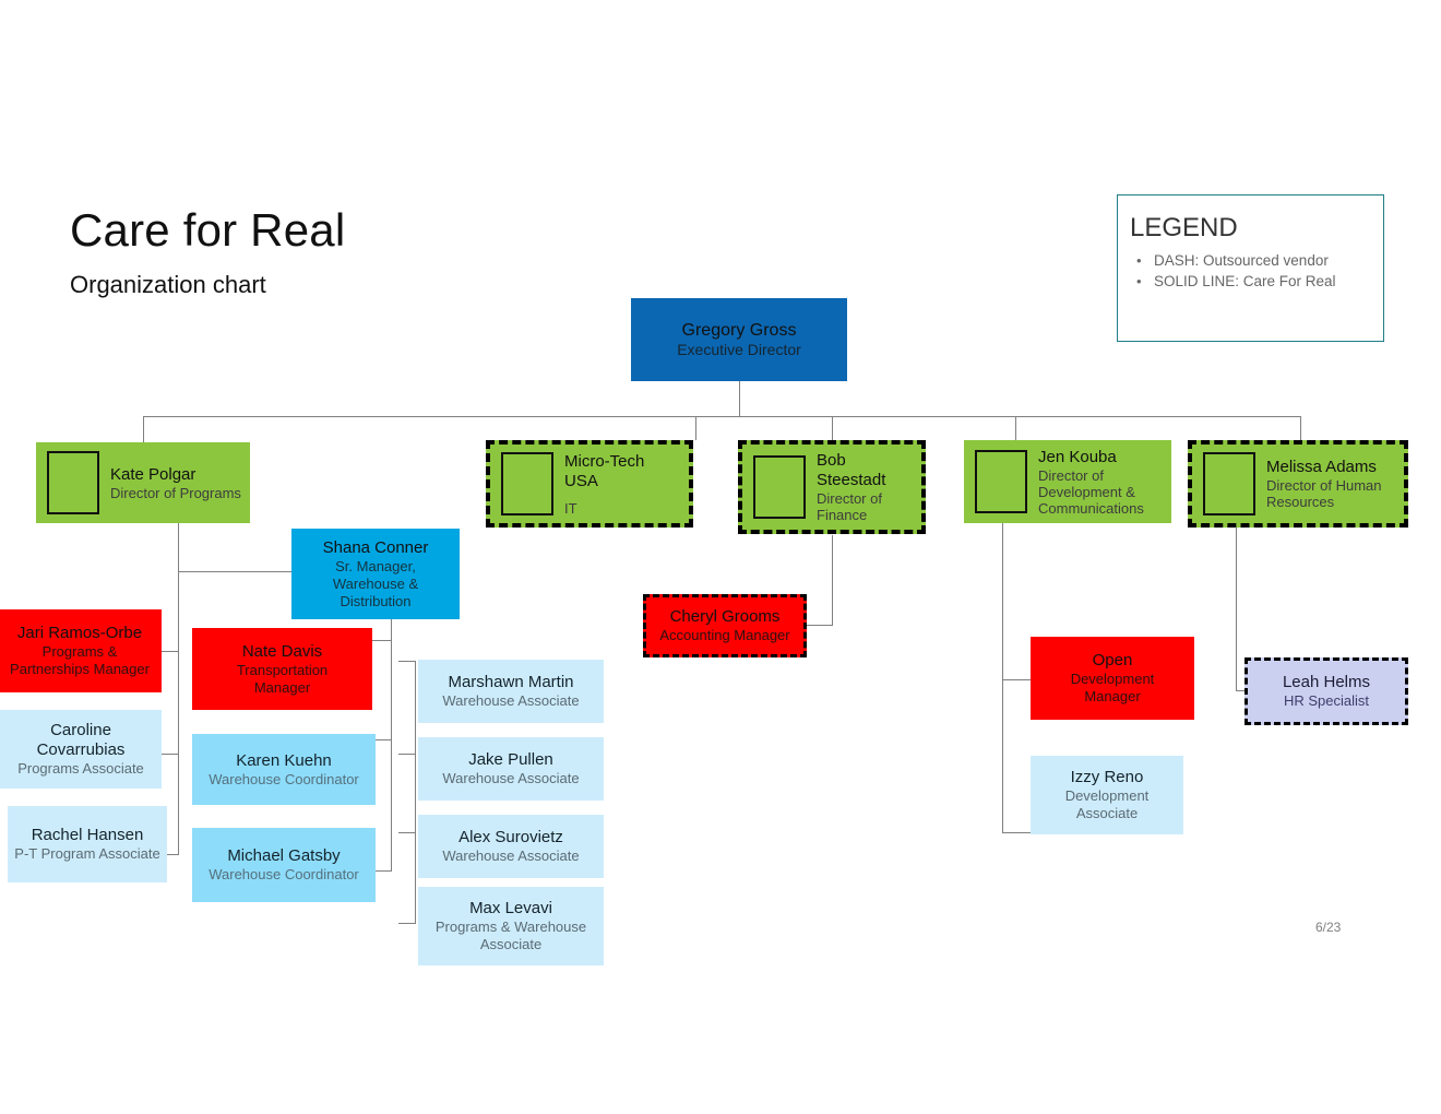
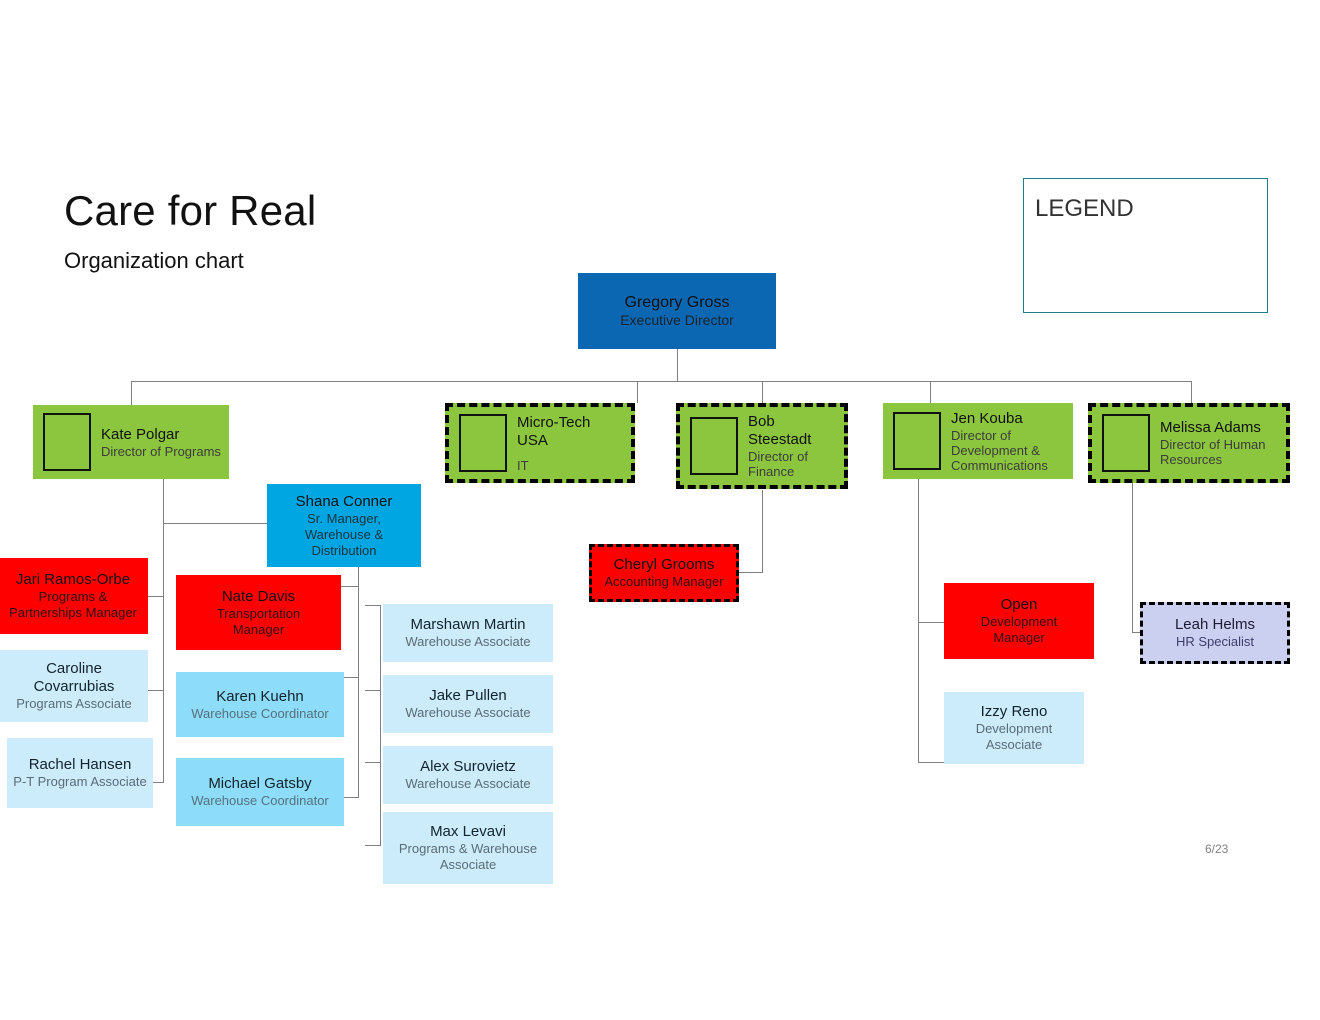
  Care for Real
  Organization chart
  LEGEND
- DASH: Outsourced vendor
- SOLID LINE: Care For Real
  6/23
  Gregory Gross
  Executive Director
  Kate Polgar
  Director of Programs
  Micro-Tech USA
  IT
  Bob Steestadt
  Director of Finance
  Jen Kouba
  Director of Development & Communications
  Melissa Adams
  Director of Human Resources
  Shana Conner
  Sr. Manager, Warehouse & Distribution
  Jari Ramos-Orbe
  Programs & Partnerships Manager
  Caroline Covarrubias
  Programs Associate
  Rachel Hansen
  P-T Program Associate
  Nate Davis
  Transportation Manager
  Karen Kuehn
  Warehouse Coordinator
  Michael Gatsby
  Warehouse Coordinator
  Marshawn Martin
  Warehouse Associate
  Jake Pullen
  Warehouse Associate
  Alex Surovietz
  Warehouse Associate
  Max Levavi
  Programs & Warehouse Associate
  Cheryl Grooms
  Accounting Manager
  Open
  Development Manager
  Izzy Reno
  Development Associate
  Leah Helms
  HR Specialist
